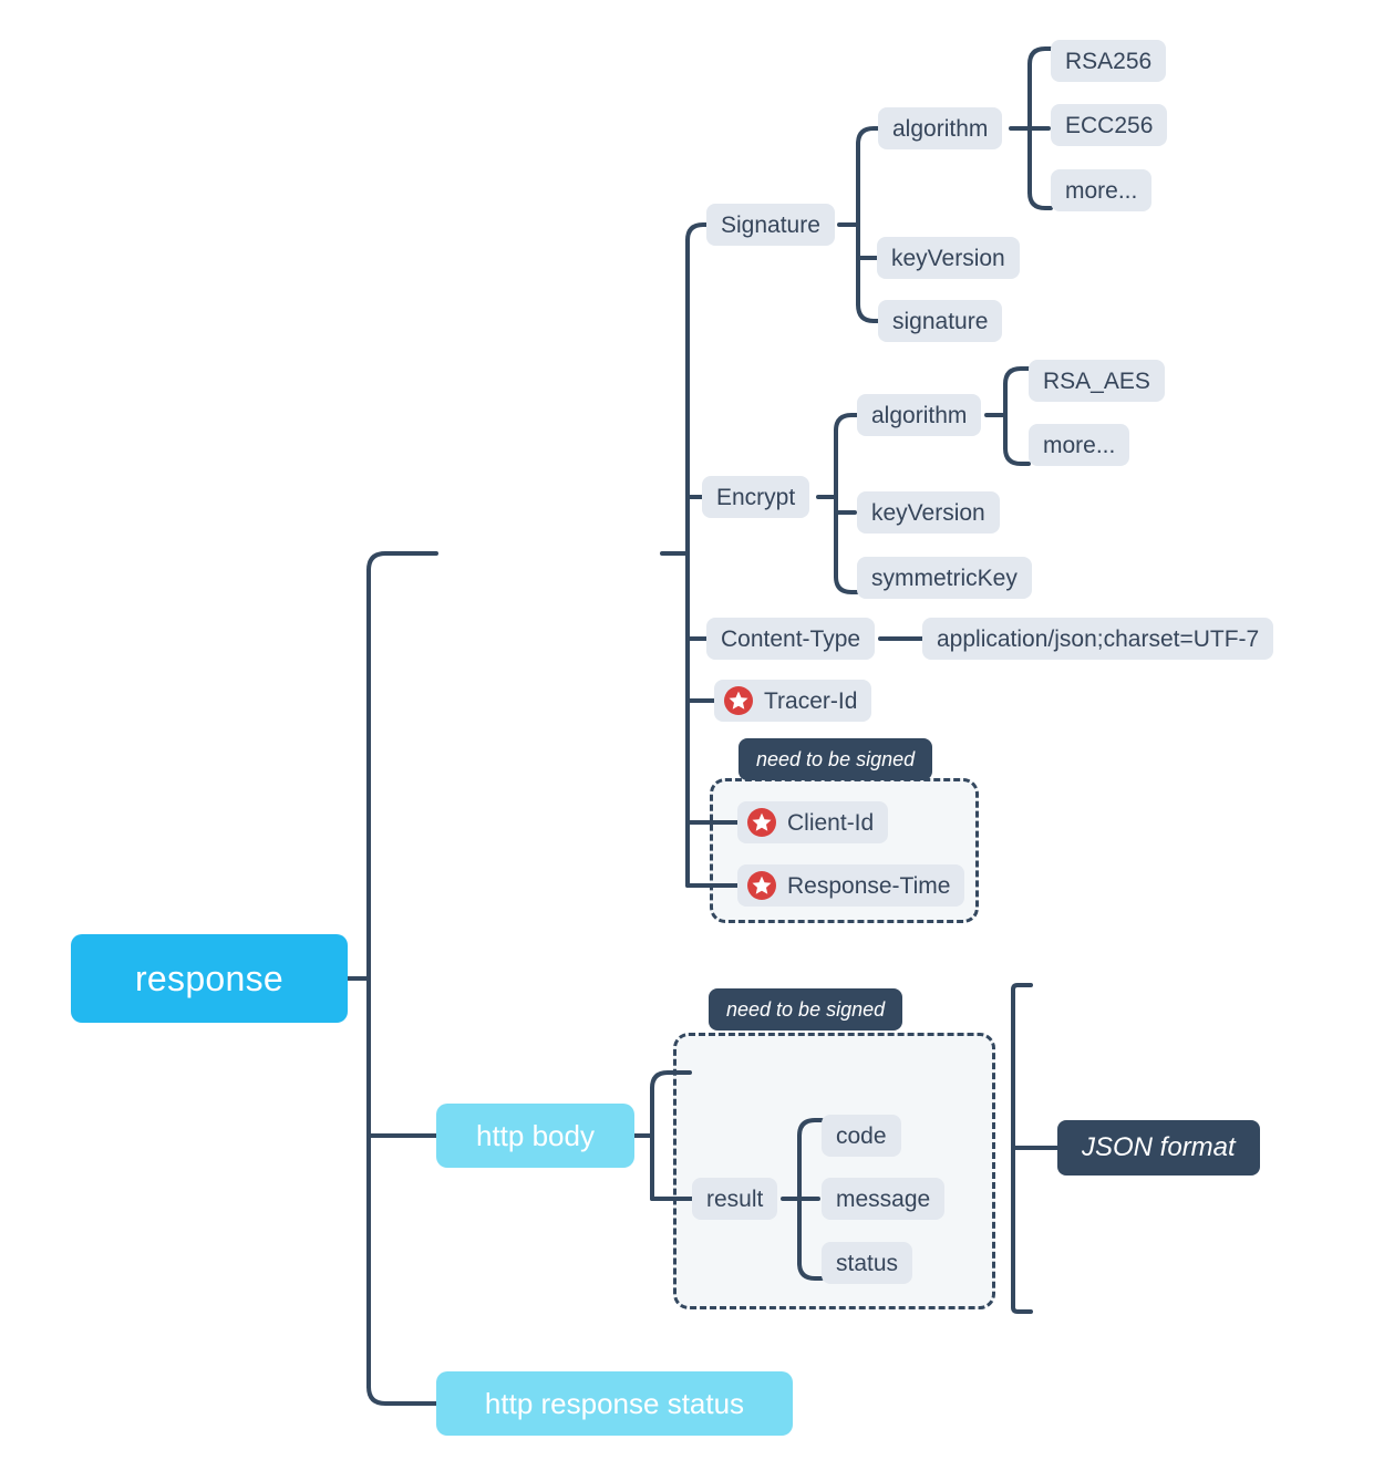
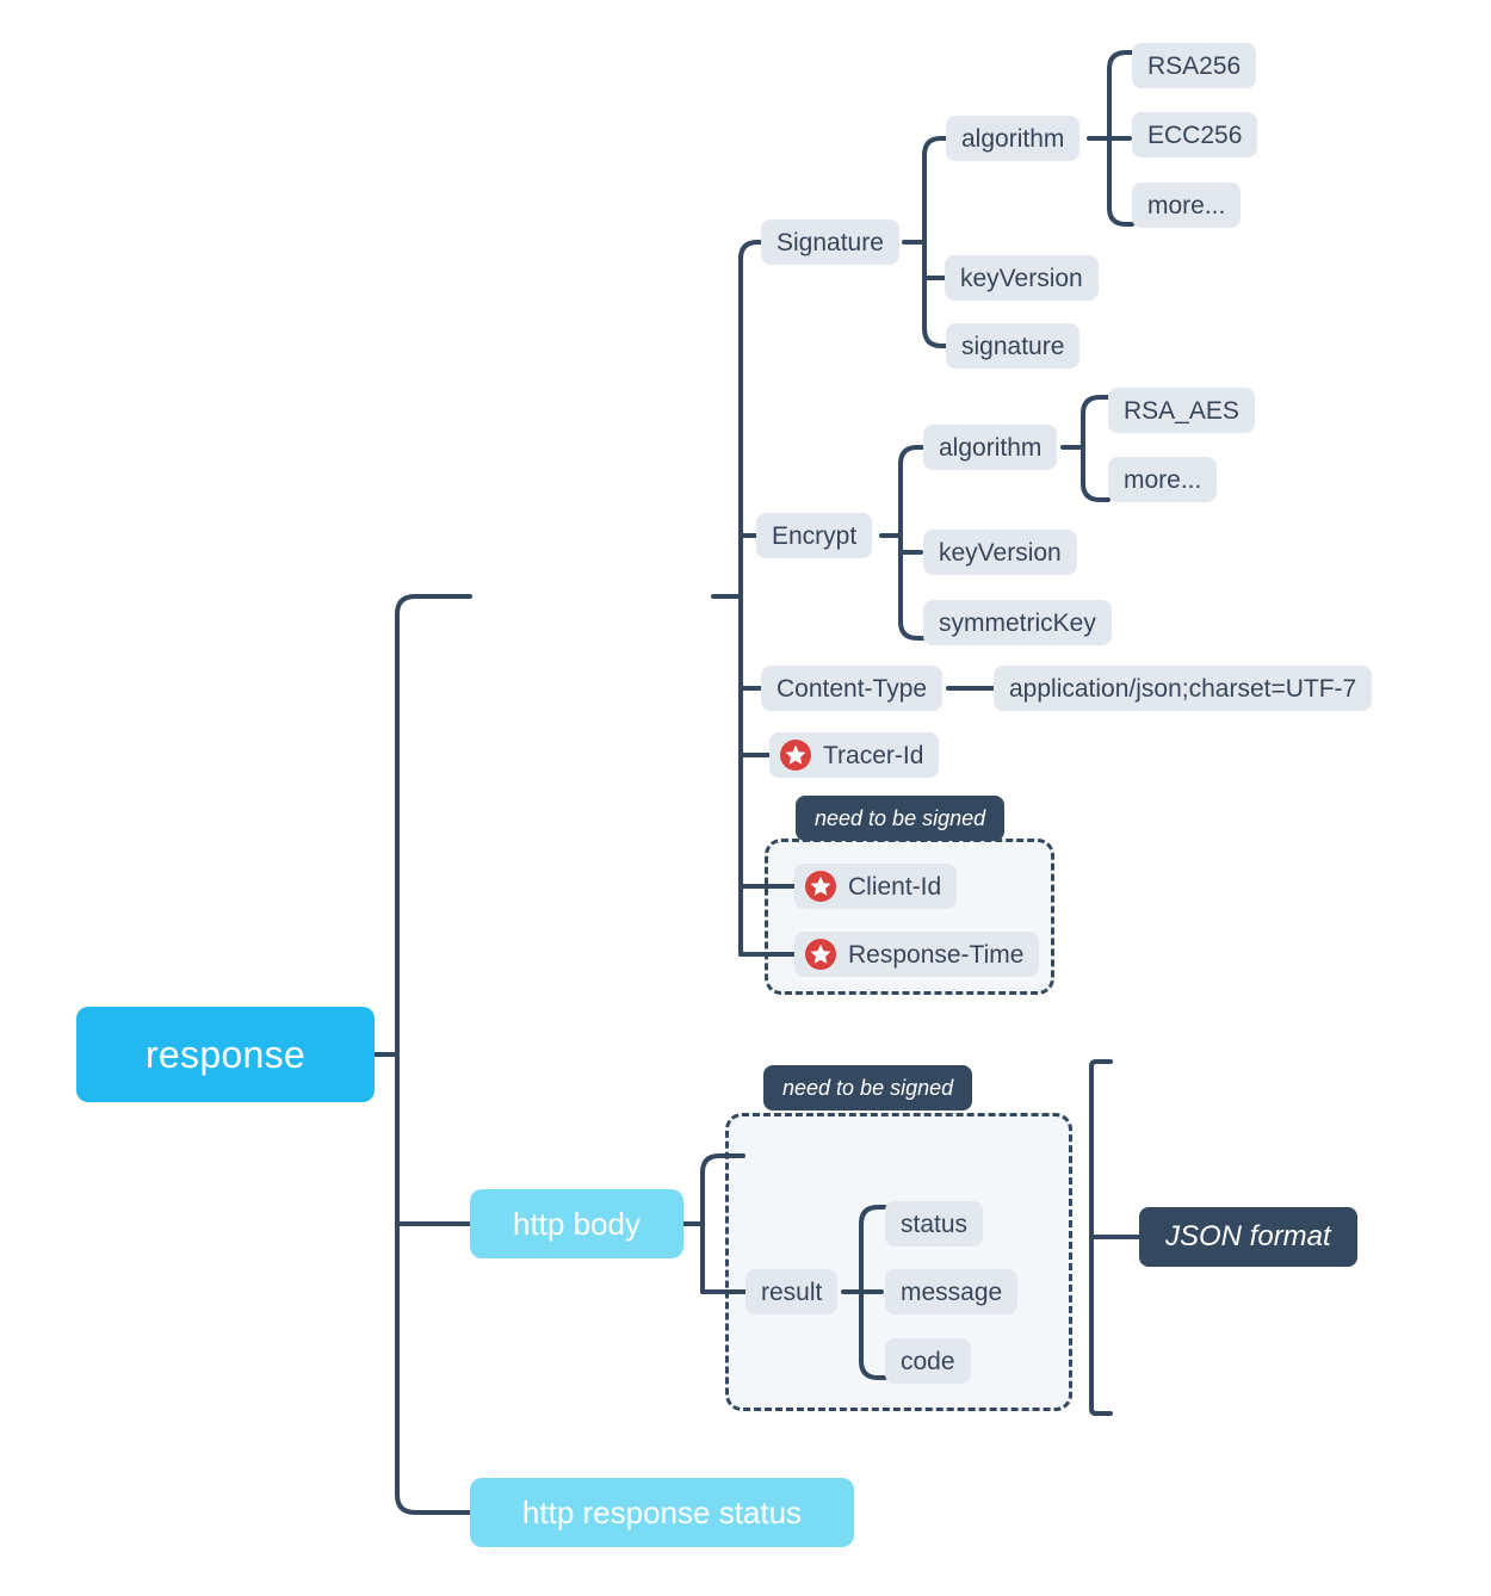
  response
  http body
  http response status
  Signature
  algorithm
  RSA256
  ECC256
  more...
  keyVersion
  signature
  Encrypt
  algorithm
  RSA_AES
  more...
  keyVersion
  symmetricKey
  Content-Type
  application/json;charset=UTF-7
  Tracer-Id
  need to be signed
  Client-Id
  Response-Time
  need to be signed
  result
- code
+ status
  message
- status
+ code
  JSON format
